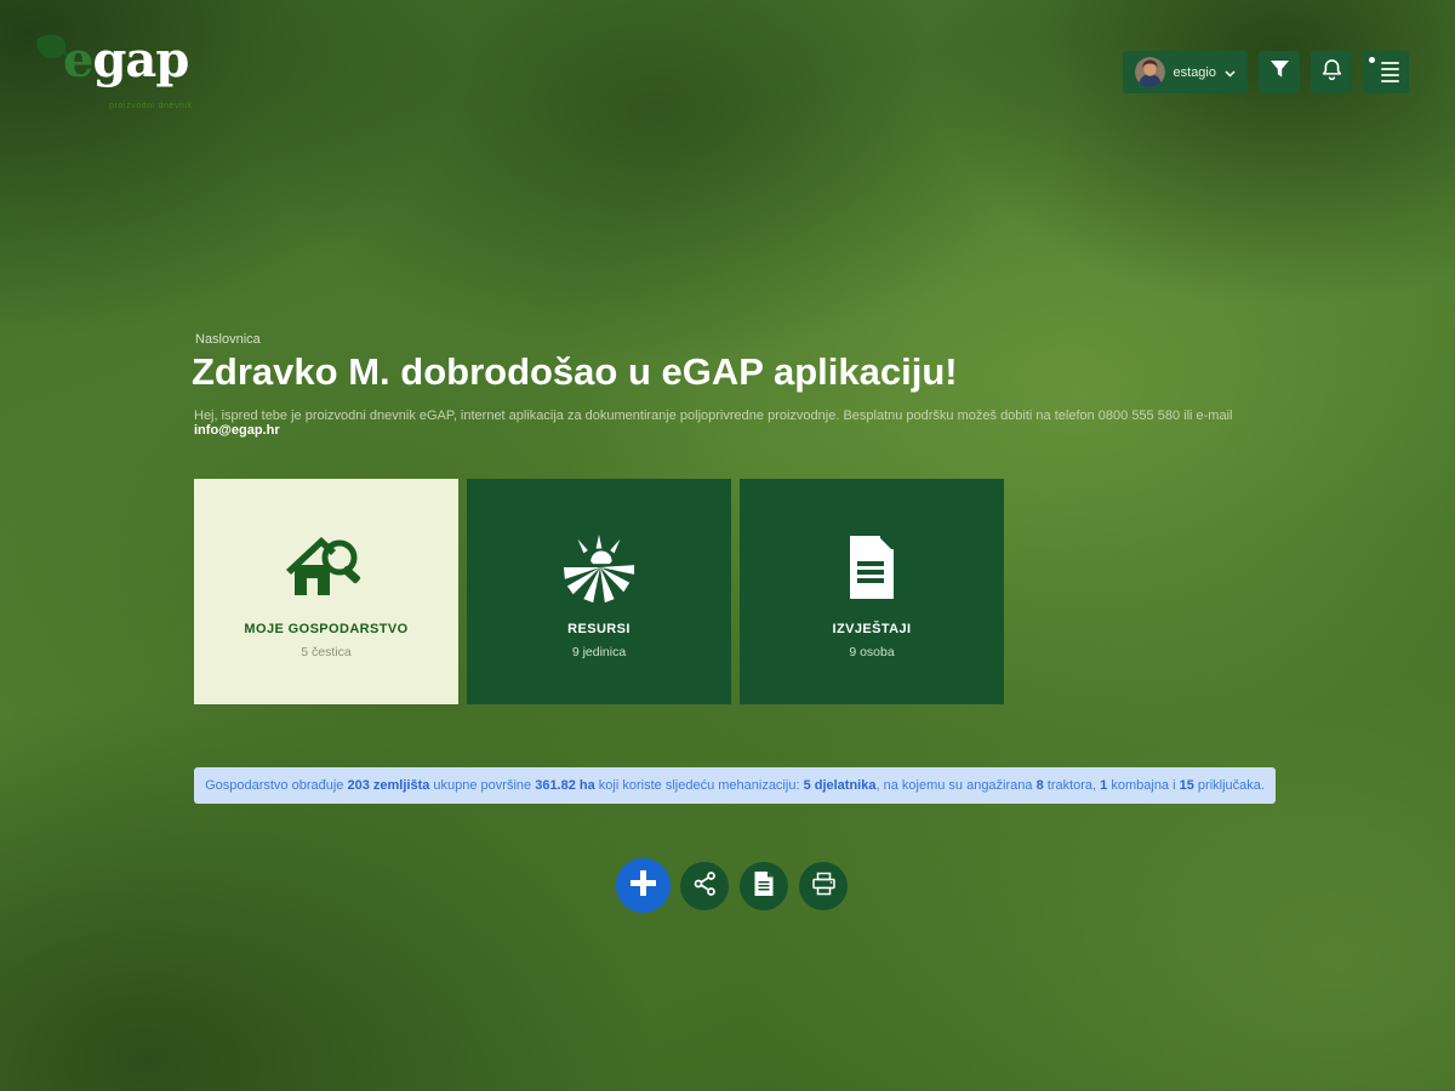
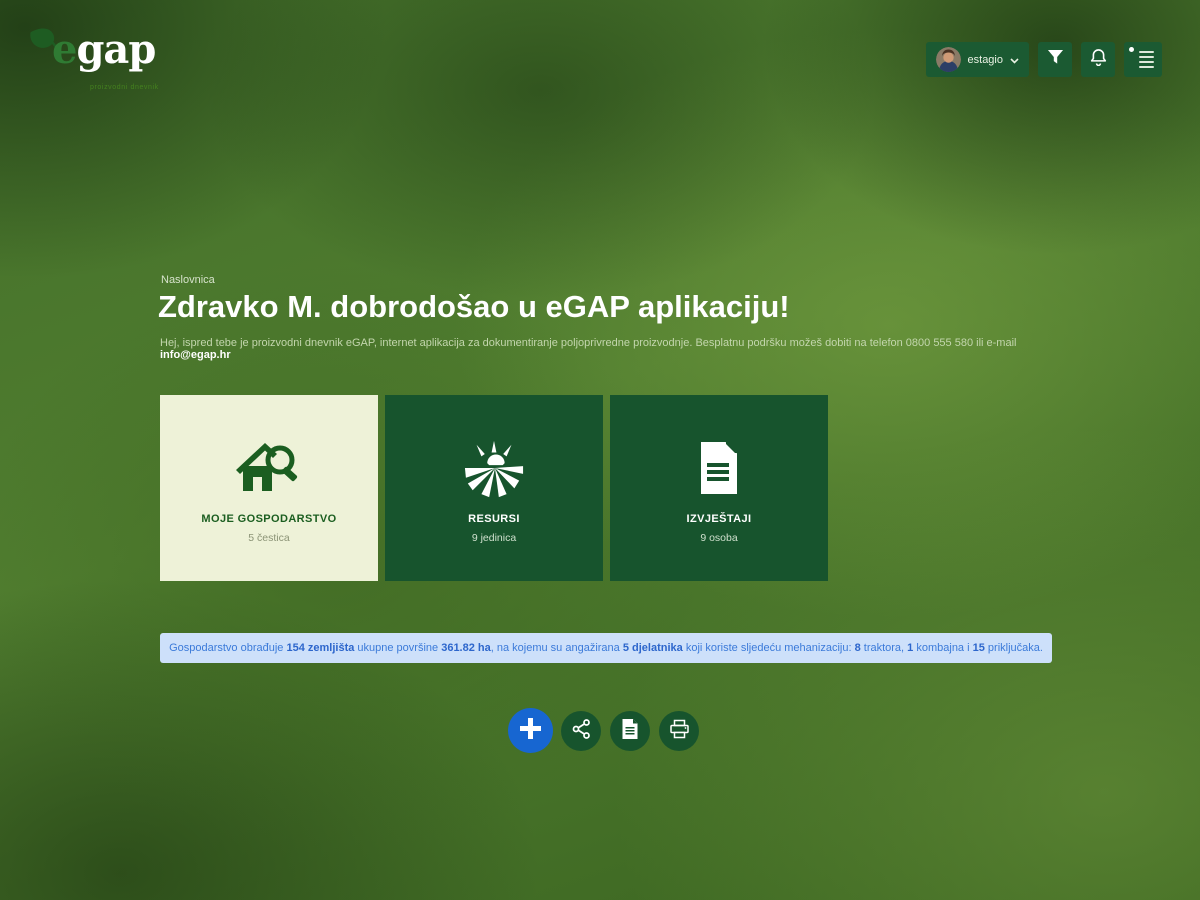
  egap
  estagio
  Naslovnica
  Zdravko M. dobrodošao u eGAP aplikaciju!
  Hej, ispred tebe je proizvodni dnevnik eGAP, internet aplikacija za dokumentiranje poljoprivredne proizvodnje. Besplatnu podršku možeš dobiti na telefon 0800 555 580 ili e-mail info@egap.hr
  MOJE GOSPODARSTVO
  5 čestica
  RESURSI
  9 jedinica
  IZVJEŠTAJI
  9 osoba
  Gospodarstvo obrađuje
- 203 zemljišta
+ 154 zemljišta
  ukupne površine
  361.82 ha
- koji koriste sljedeću mehanizaciju:
+ , na kojemu su angažirana
  5 djelatnika
- , na kojemu su angažirana
+ koji koriste sljedeću mehanizaciju:
  8
  traktora,
  1
  kombajna i
  15
  priključaka.
